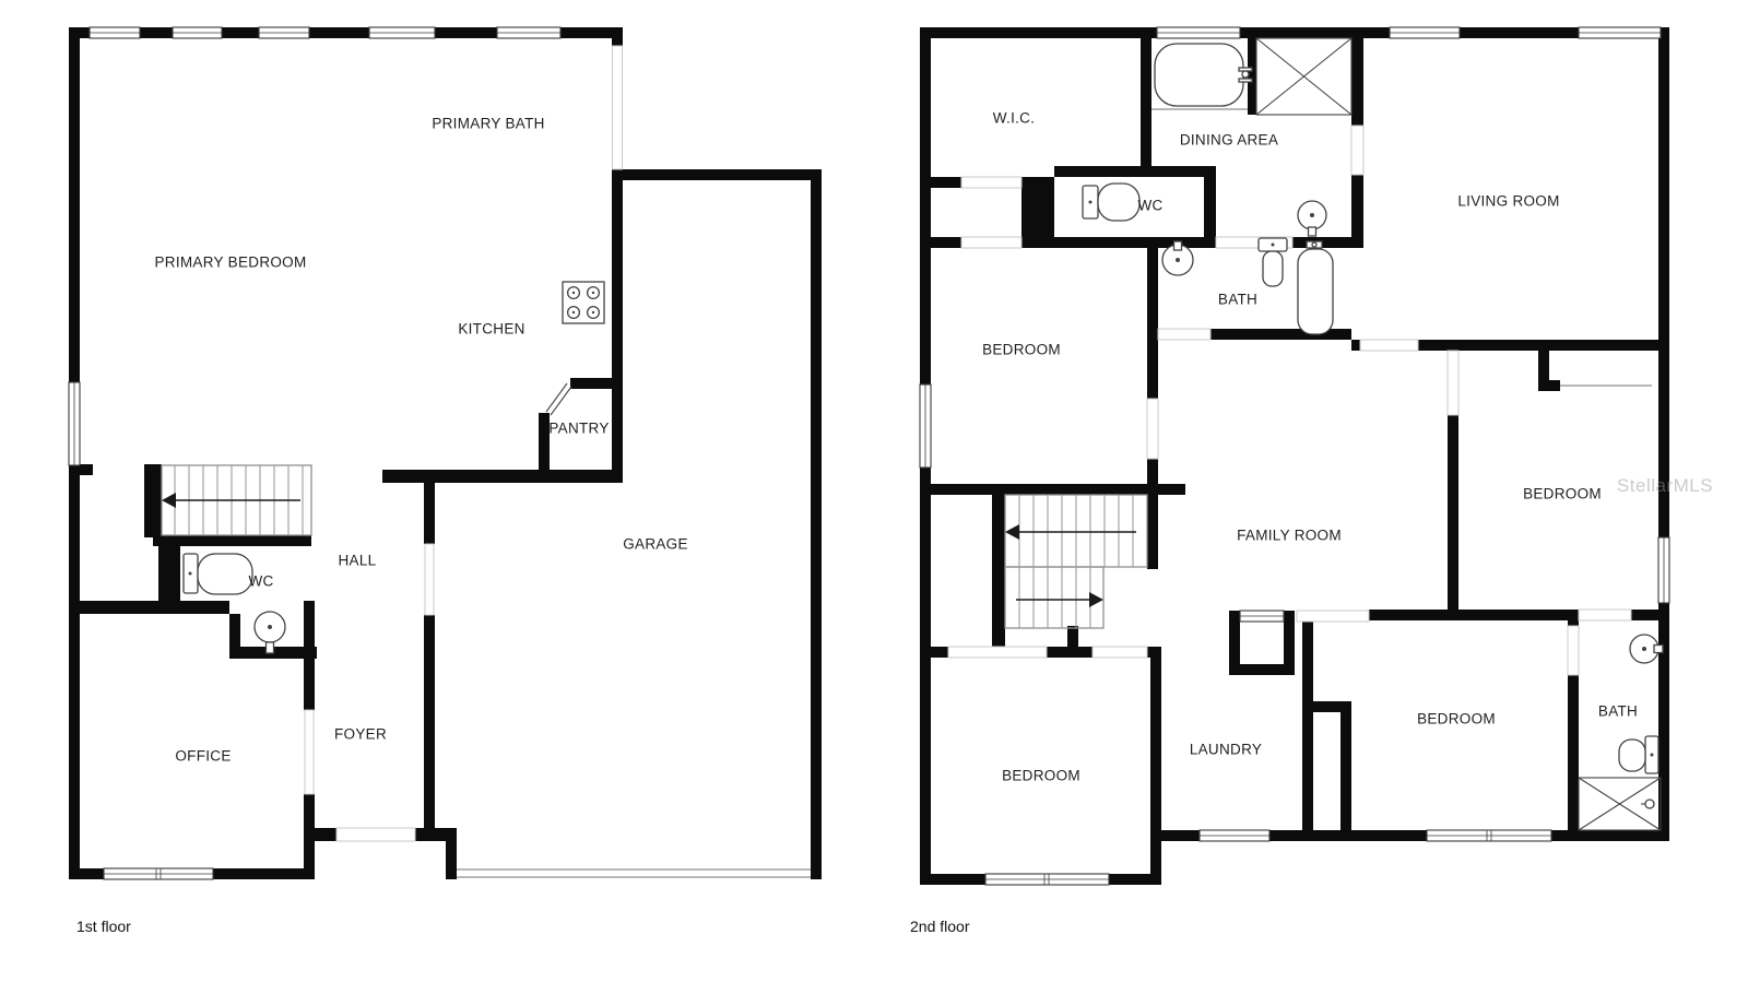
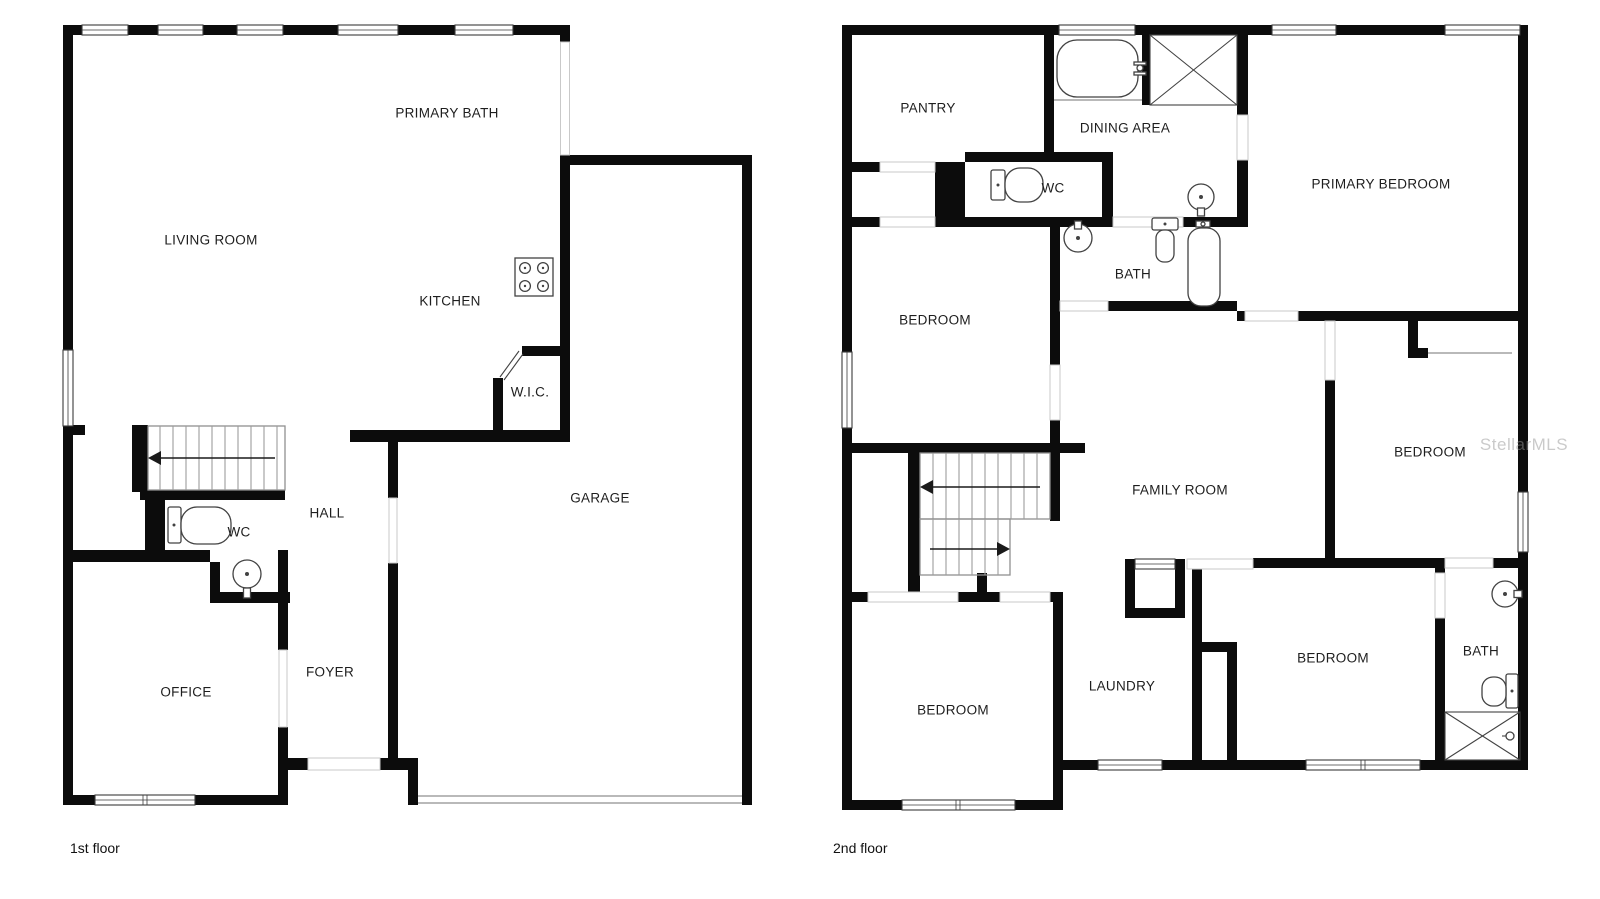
- PRIMARY BEDROOM
+ LIVING ROOM
  PRIMARY BATH
  KITCHEN
- PANTRY
+ W.I.C.
  HALL
  WC
  FOYER
  OFFICE
  GARAGE
- W.I.C.
+ PANTRY
  DINING AREA
  WC
- LIVING ROOM
+ PRIMARY BEDROOM
  BATH
  BEDROOM
  FAMILY ROOM
  BEDROOM
  BEDROOM
  LAUNDRY
  BEDROOM
  BATH
  1st floor
  2nd floor
  StellarMLS
